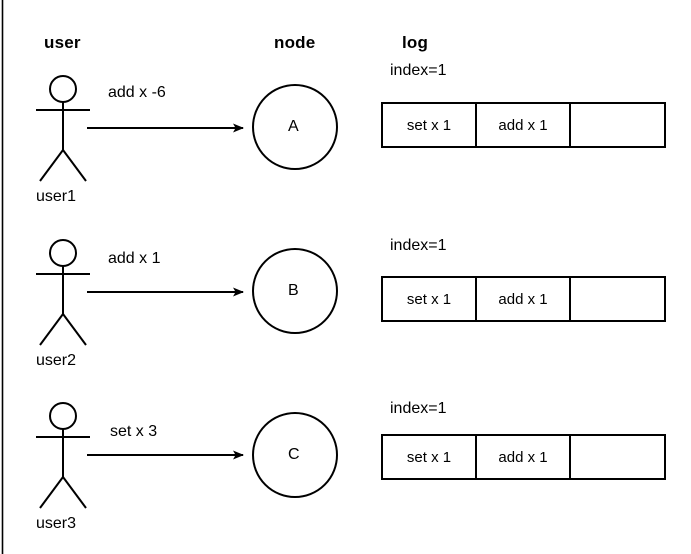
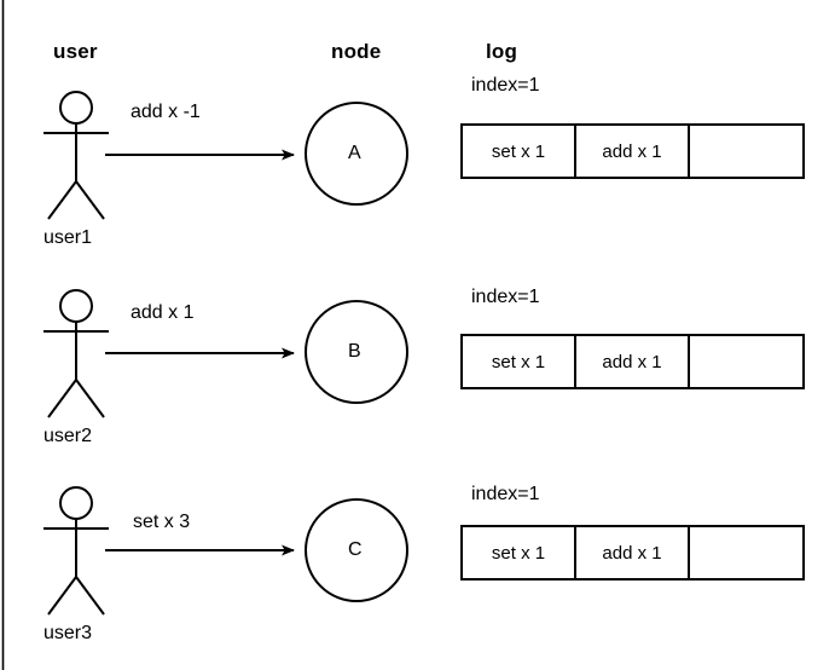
  user
  node
  log
  user1
- add x -6
+ add x -1
  A
  index=1
  set x 1
  add x 1
  user2
  add x 1
  B
  index=1
  set x 1
  add x 1
  user3
  set x 3
  C
  index=1
  set x 1
  add x 1
